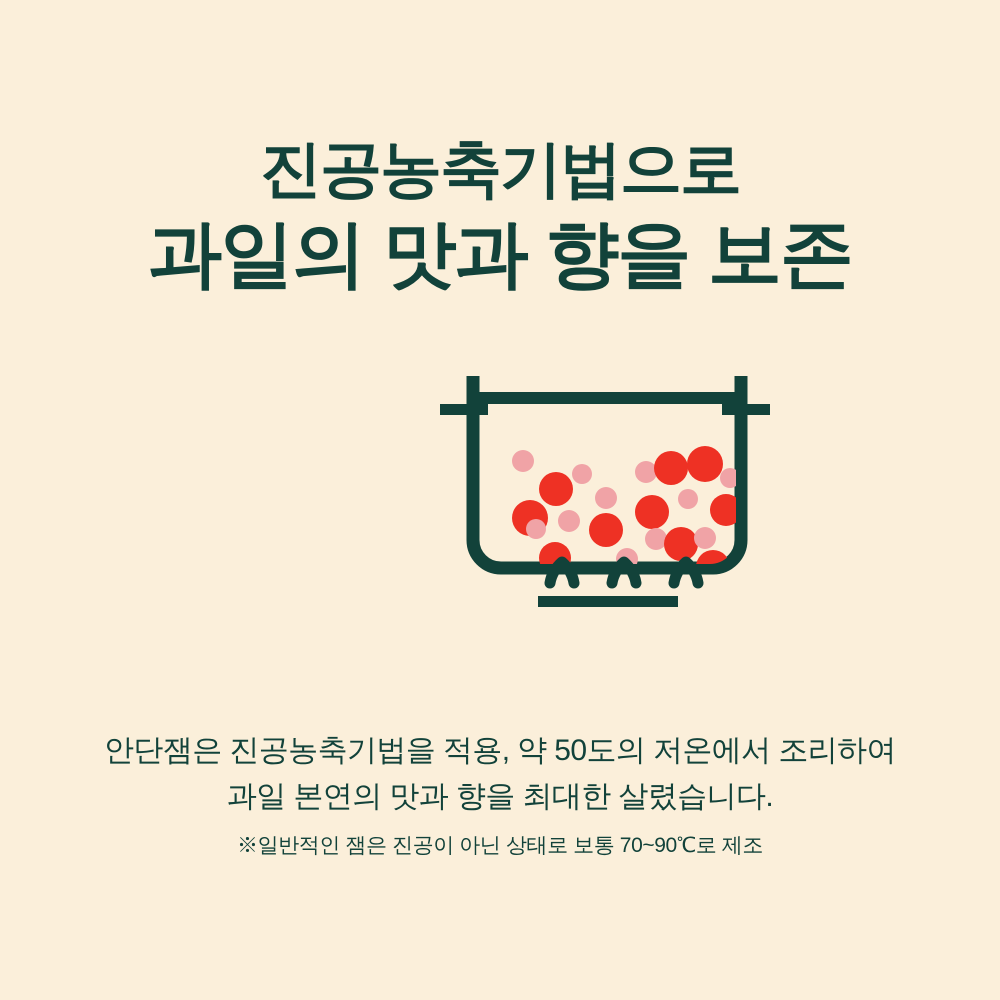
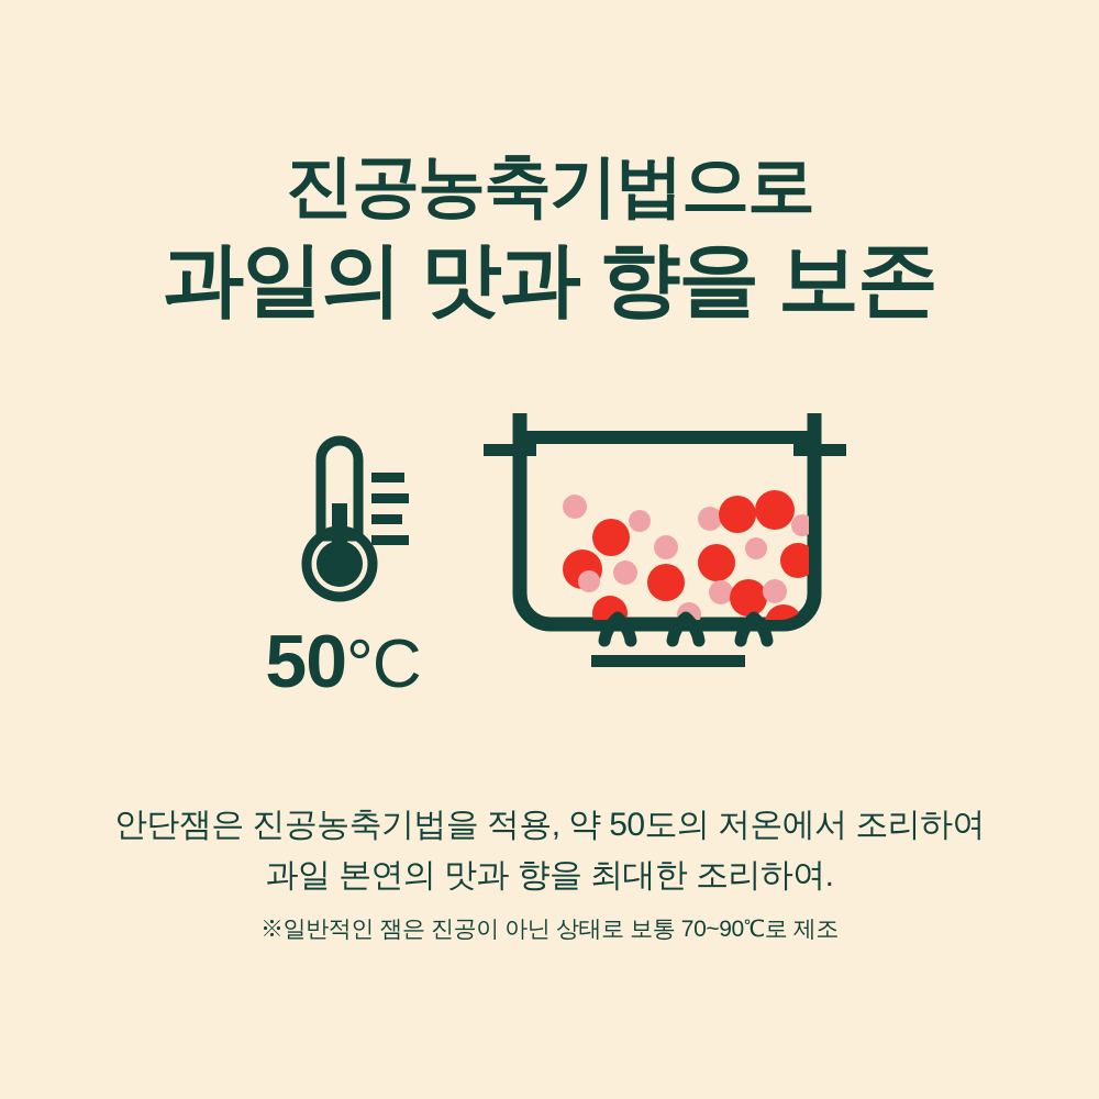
  진공농축기법으로
  과일의 맛과 향을 보존
+ 50°C
  안단잼은 진공농축기법을 적용, 약 50도의 저온에서 조리하여
- 과일 본연의 맛과 향을 최대한 살렸습니다.
+ 과일 본연의 맛과 향을 최대한 조리하여.
  ※일반적인 잼은 진공이 아닌 상태로 보통 70~90℃로 제조
